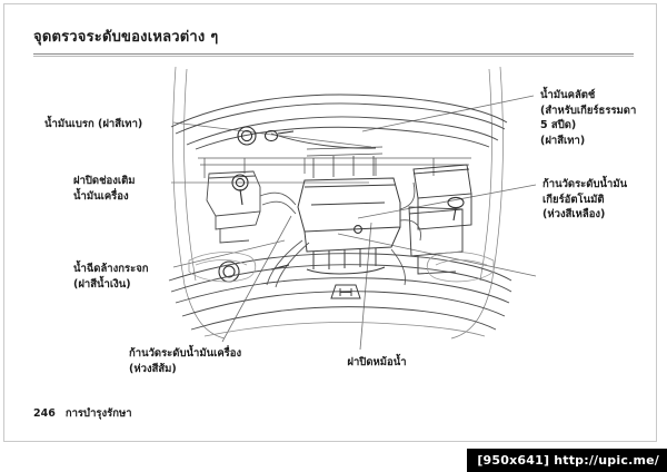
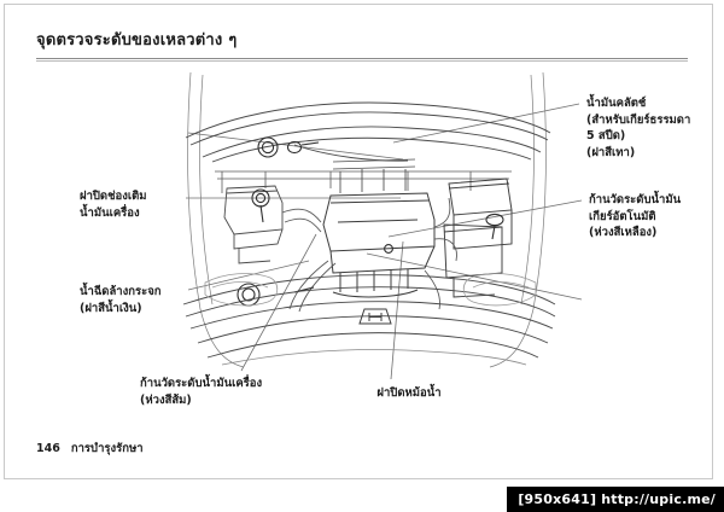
  จุดตรวจระดับของเหลวต่าง ๆ
- น้ำมันเบรก (ฝาสีเทา)
  ฝาปิดช่องเติม
  น้ำมันเครื่อง
  น้ำฉีดล้างกระจก
  (ฝาสีน้ำเงิน)
  ก้านวัดระดับน้ำมันเครื่อง
  (ห่วงสีส้ม)
  ฝาปิดหม้อน้ำ
  น้ำมันคลัตช์
  (สำหรับเกียร์ธรรมดา
  5 สปีด)
  (ฝาสีเทา)
  ก้านวัดระดับน้ำมัน
  เกียร์อัตโนมัติ
  (ห่วงสีเหลือง)
- 246 การบำรุงรักษา
+ 146 การบำรุงรักษา
  [950x641] http://upic.me/
